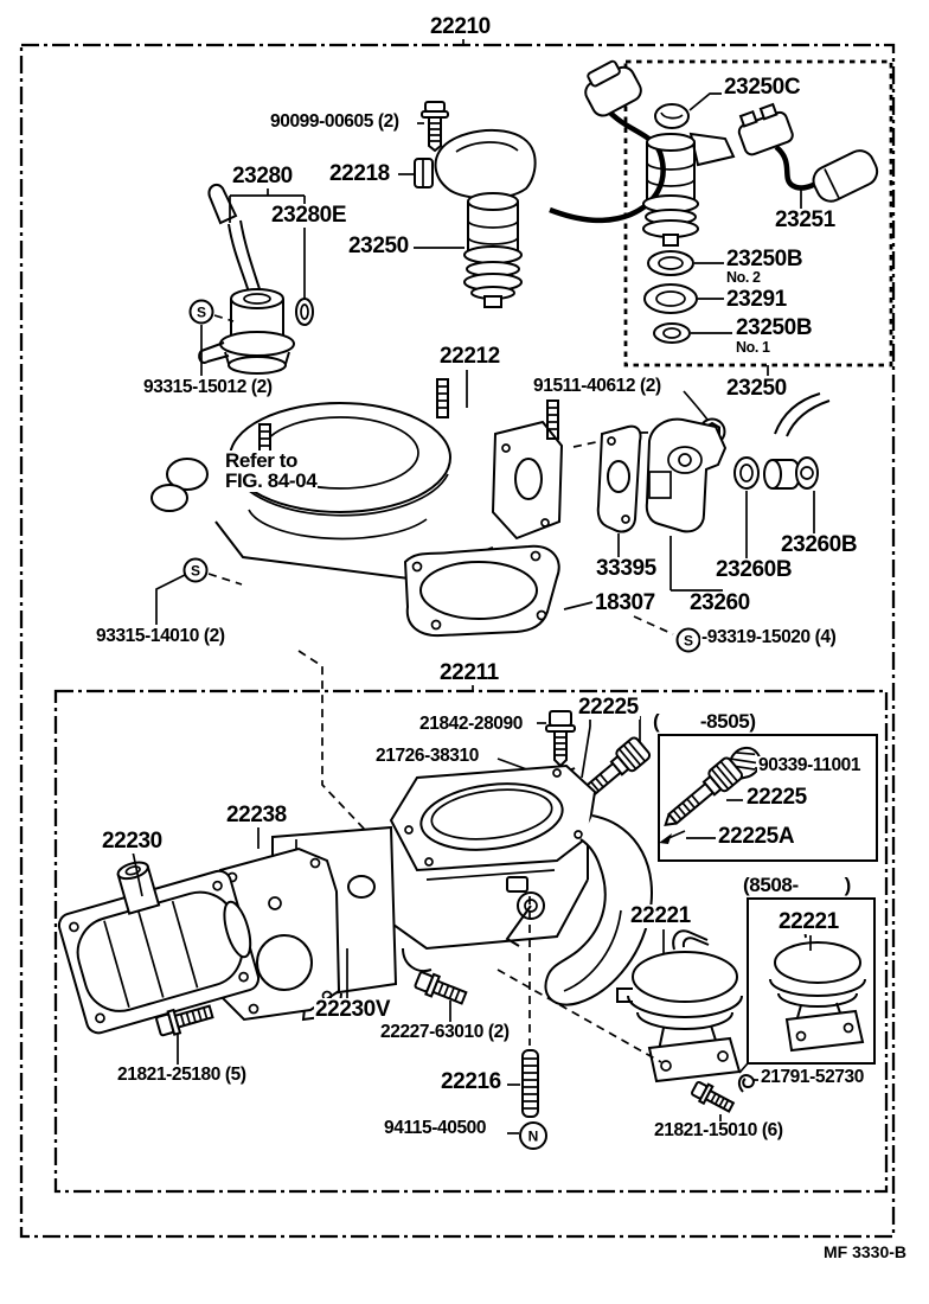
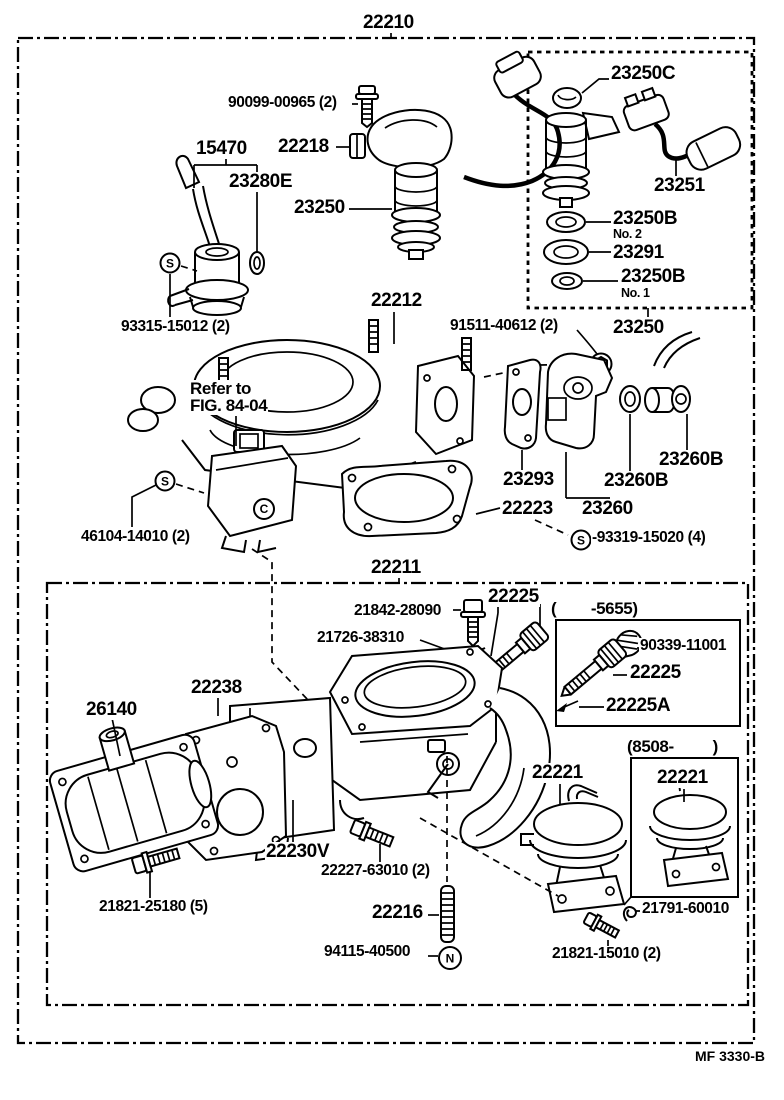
  S
+ C
  S
  S
  N
  22210
- 90099-00605 (2)
+ 90099-00965 (2)
- 23280
+ 15470
  22218
  23280E
  23250
  23250C
  23251
  23250B
  No. 2
  23291
  23250B
  No. 1
  23250
  22212
  91511-40612 (2)
  93315-15012 (2)
  Refer to
  FIG. 84-04
- 33395
+ 23293
  23260B
  23260B
- 18307
+ 22223
  23260
  -93319-15020 (4)
- 93315-14010 (2)
+ 46104-14010 (2)
  22211
  21842-28090
  22225
- ( -8505)
+ ( -5655)
  90339-11001
  22225
  22225A
  21726-38310
  22238
- 22230
+ 26140
  (8508- )
  22221
  22221
  22230V
  22227-63010 (2)
  21821-25180 (5)
  22216
  94115-40500
- 21791-52730
+ 21791-60010
- 21821-15010 (6)
+ 21821-15010 (2)
  MF 3330-B
